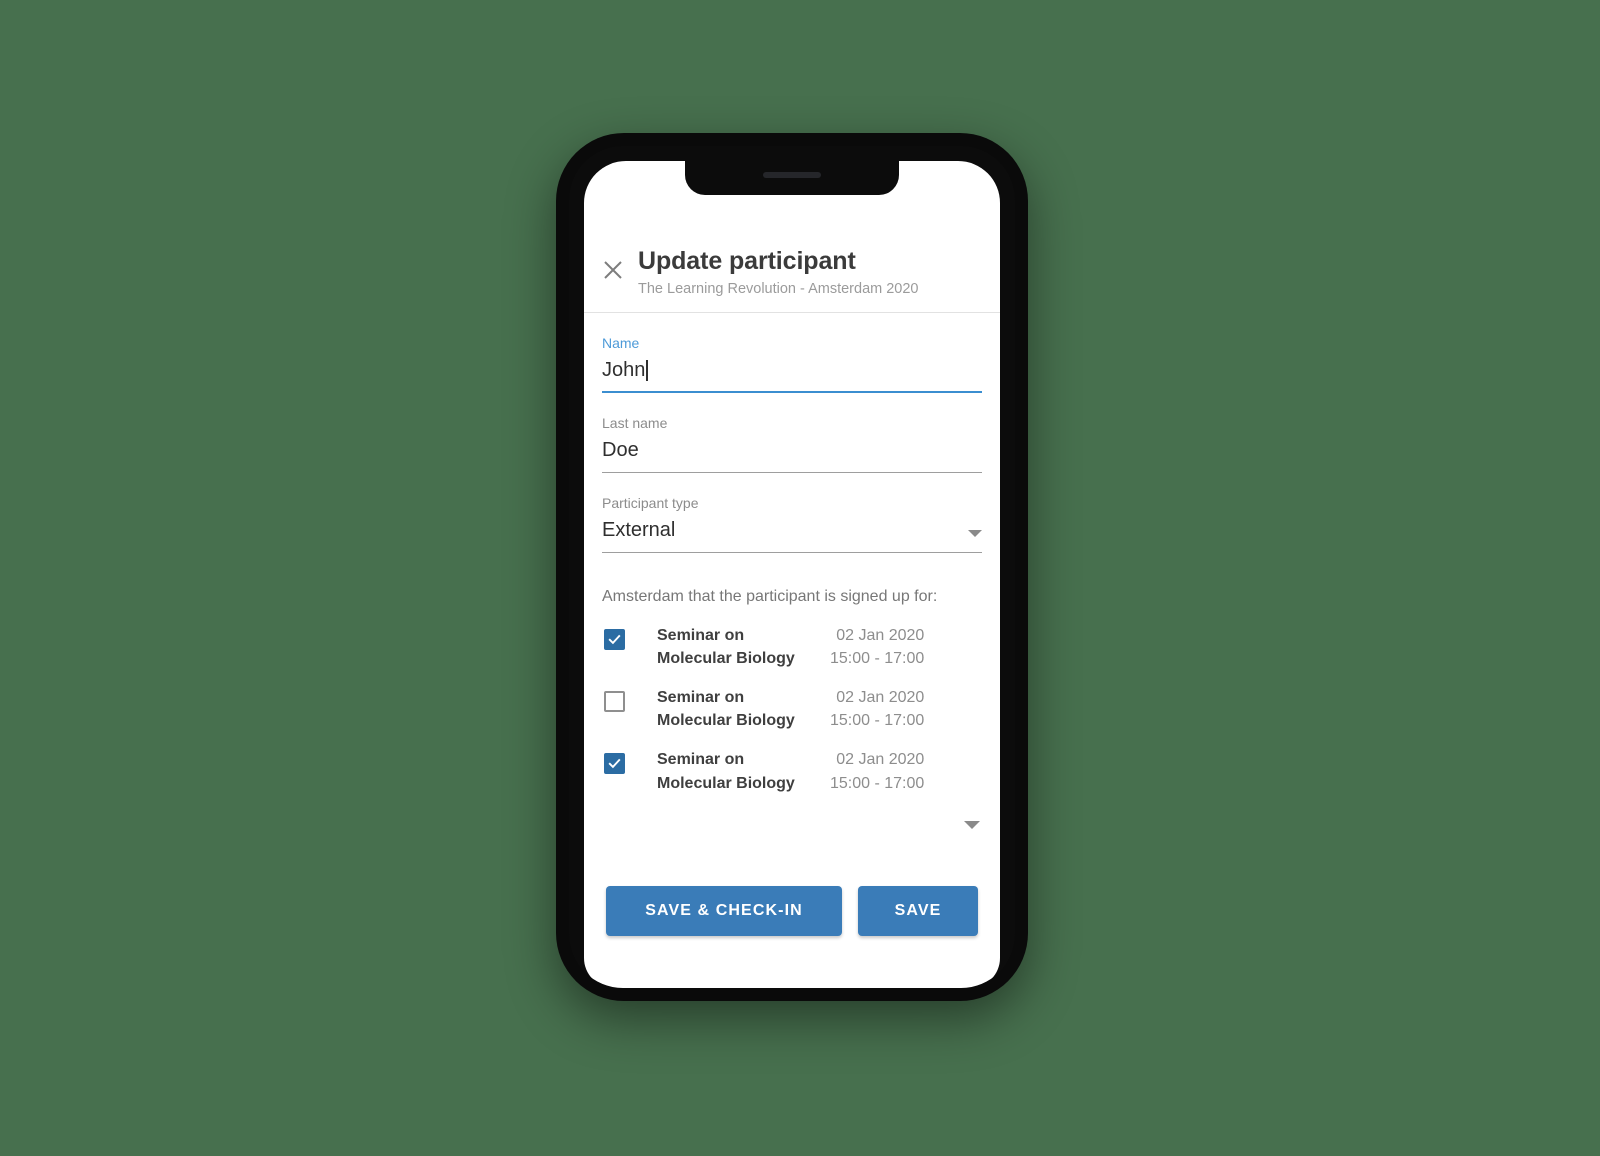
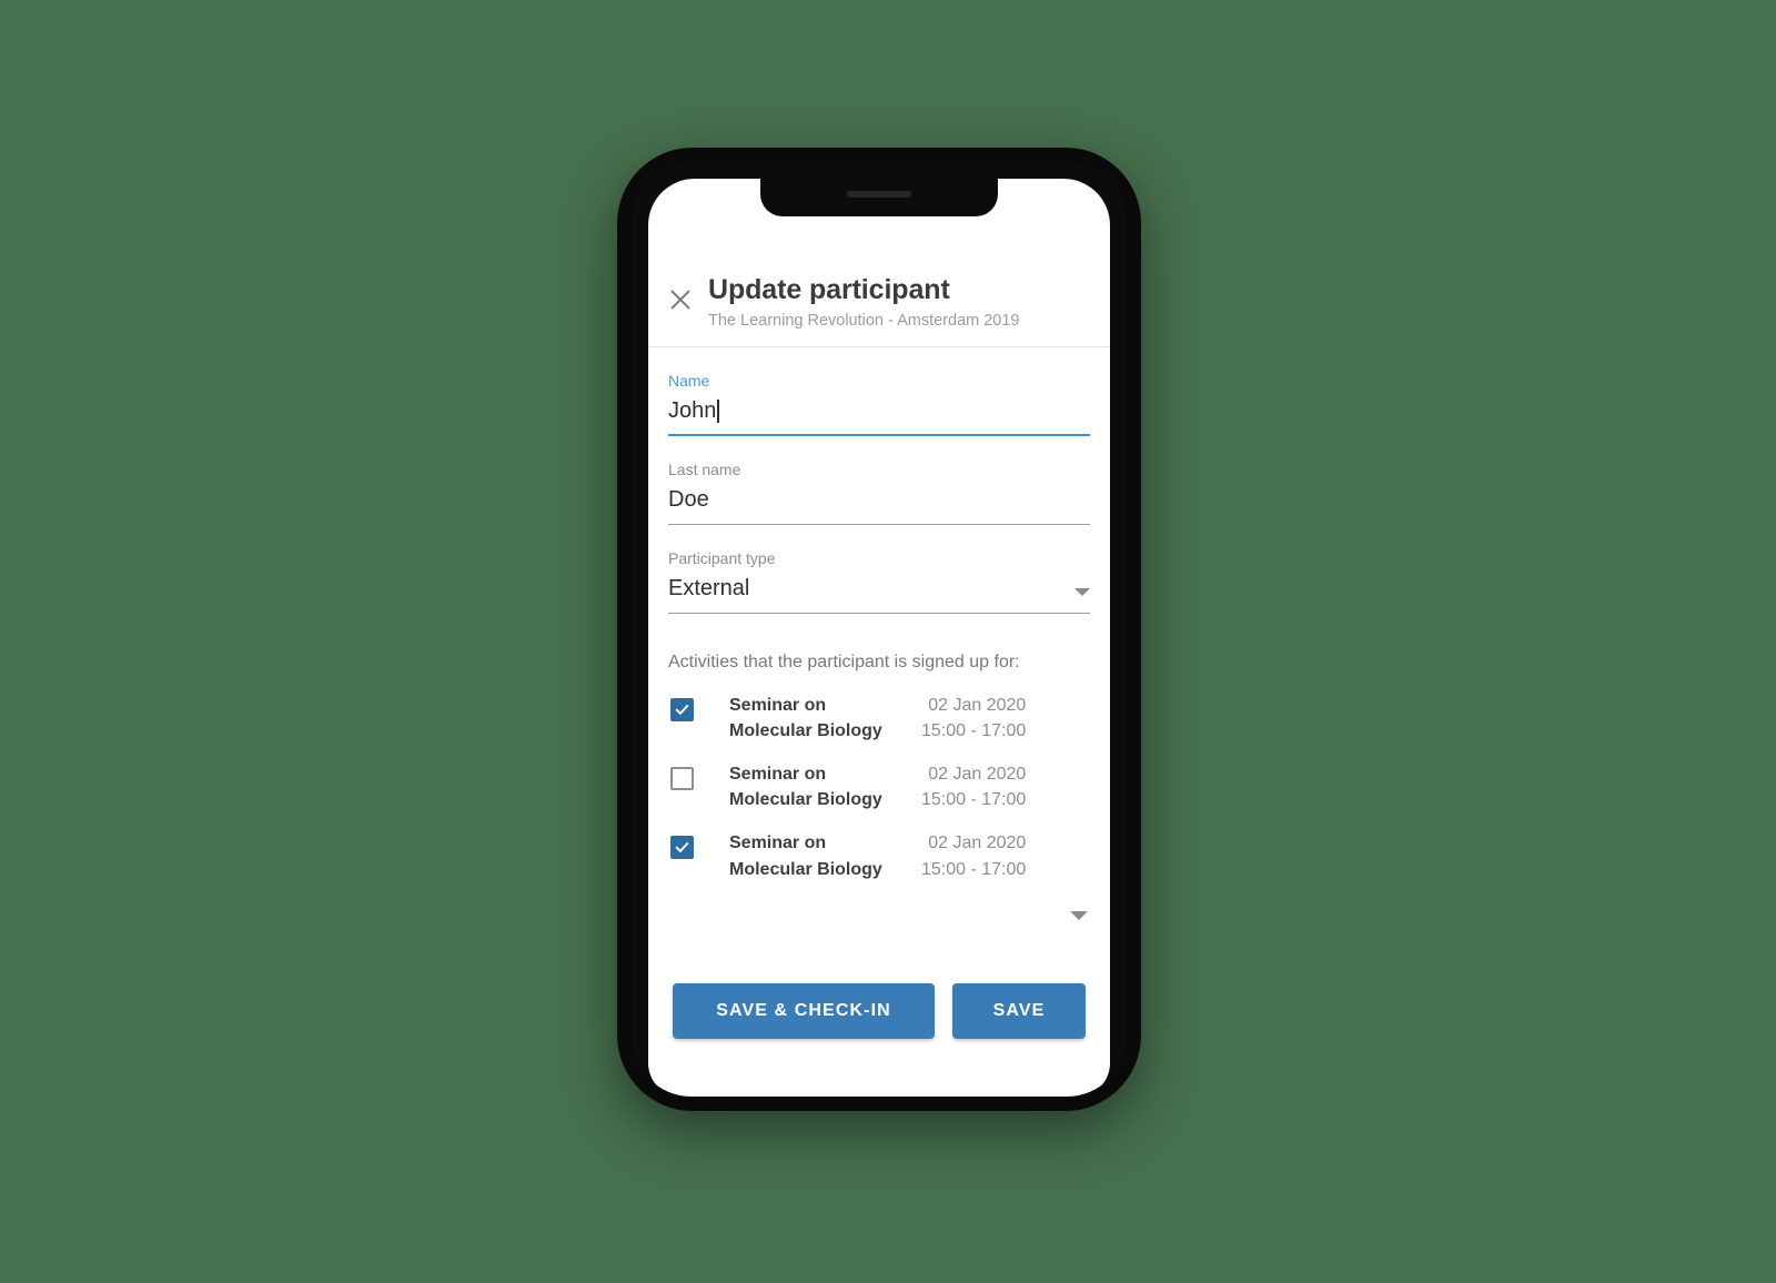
  Update participant
- The Learning Revolution - Amsterdam 2020
+ The Learning Revolution - Amsterdam 2019
  Name
  John
  Last name
  Doe
  Participant type
  External
- Amsterdam that the participant is signed up for:
+ Activities that the participant is signed up for:
  Seminar on Molecular Biology
  02 Jan 2020
  15:00 - 17:00
  Seminar on Molecular Biology
  02 Jan 2020
  15:00 - 17:00
  Seminar on Molecular Biology
  02 Jan 2020
  15:00 - 17:00
  SAVE & CHECK-IN
  SAVE
